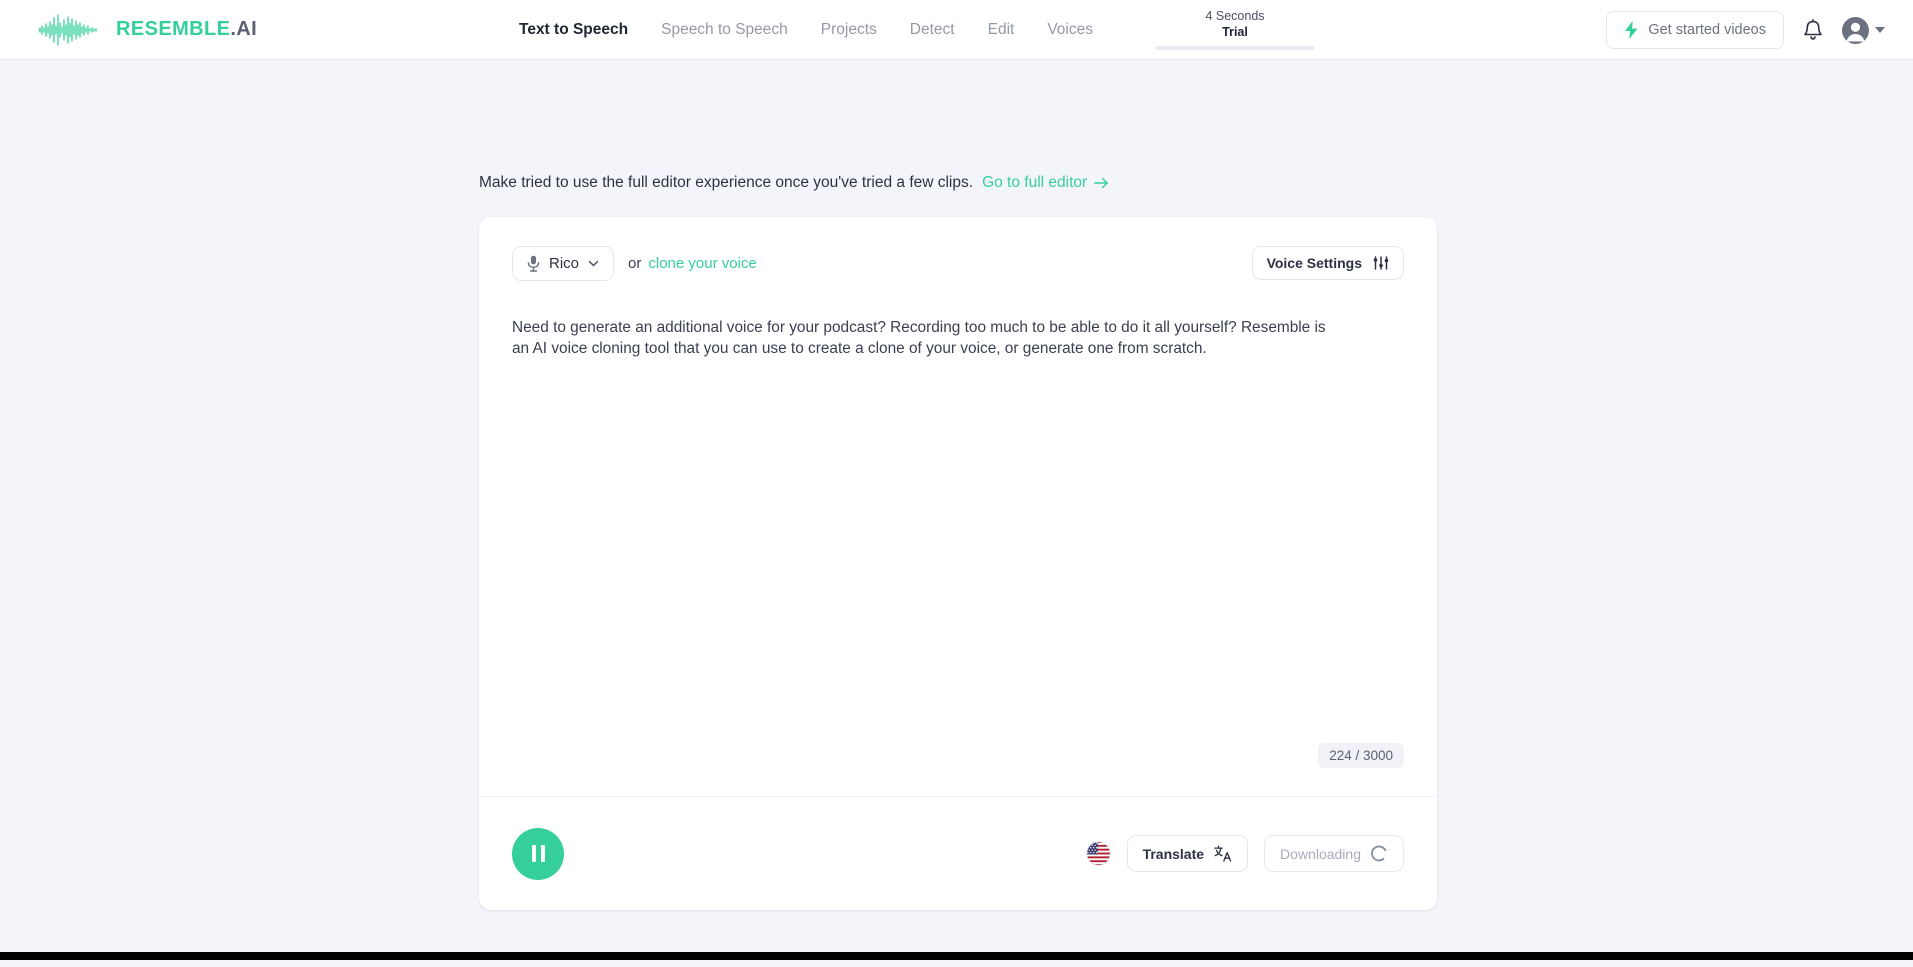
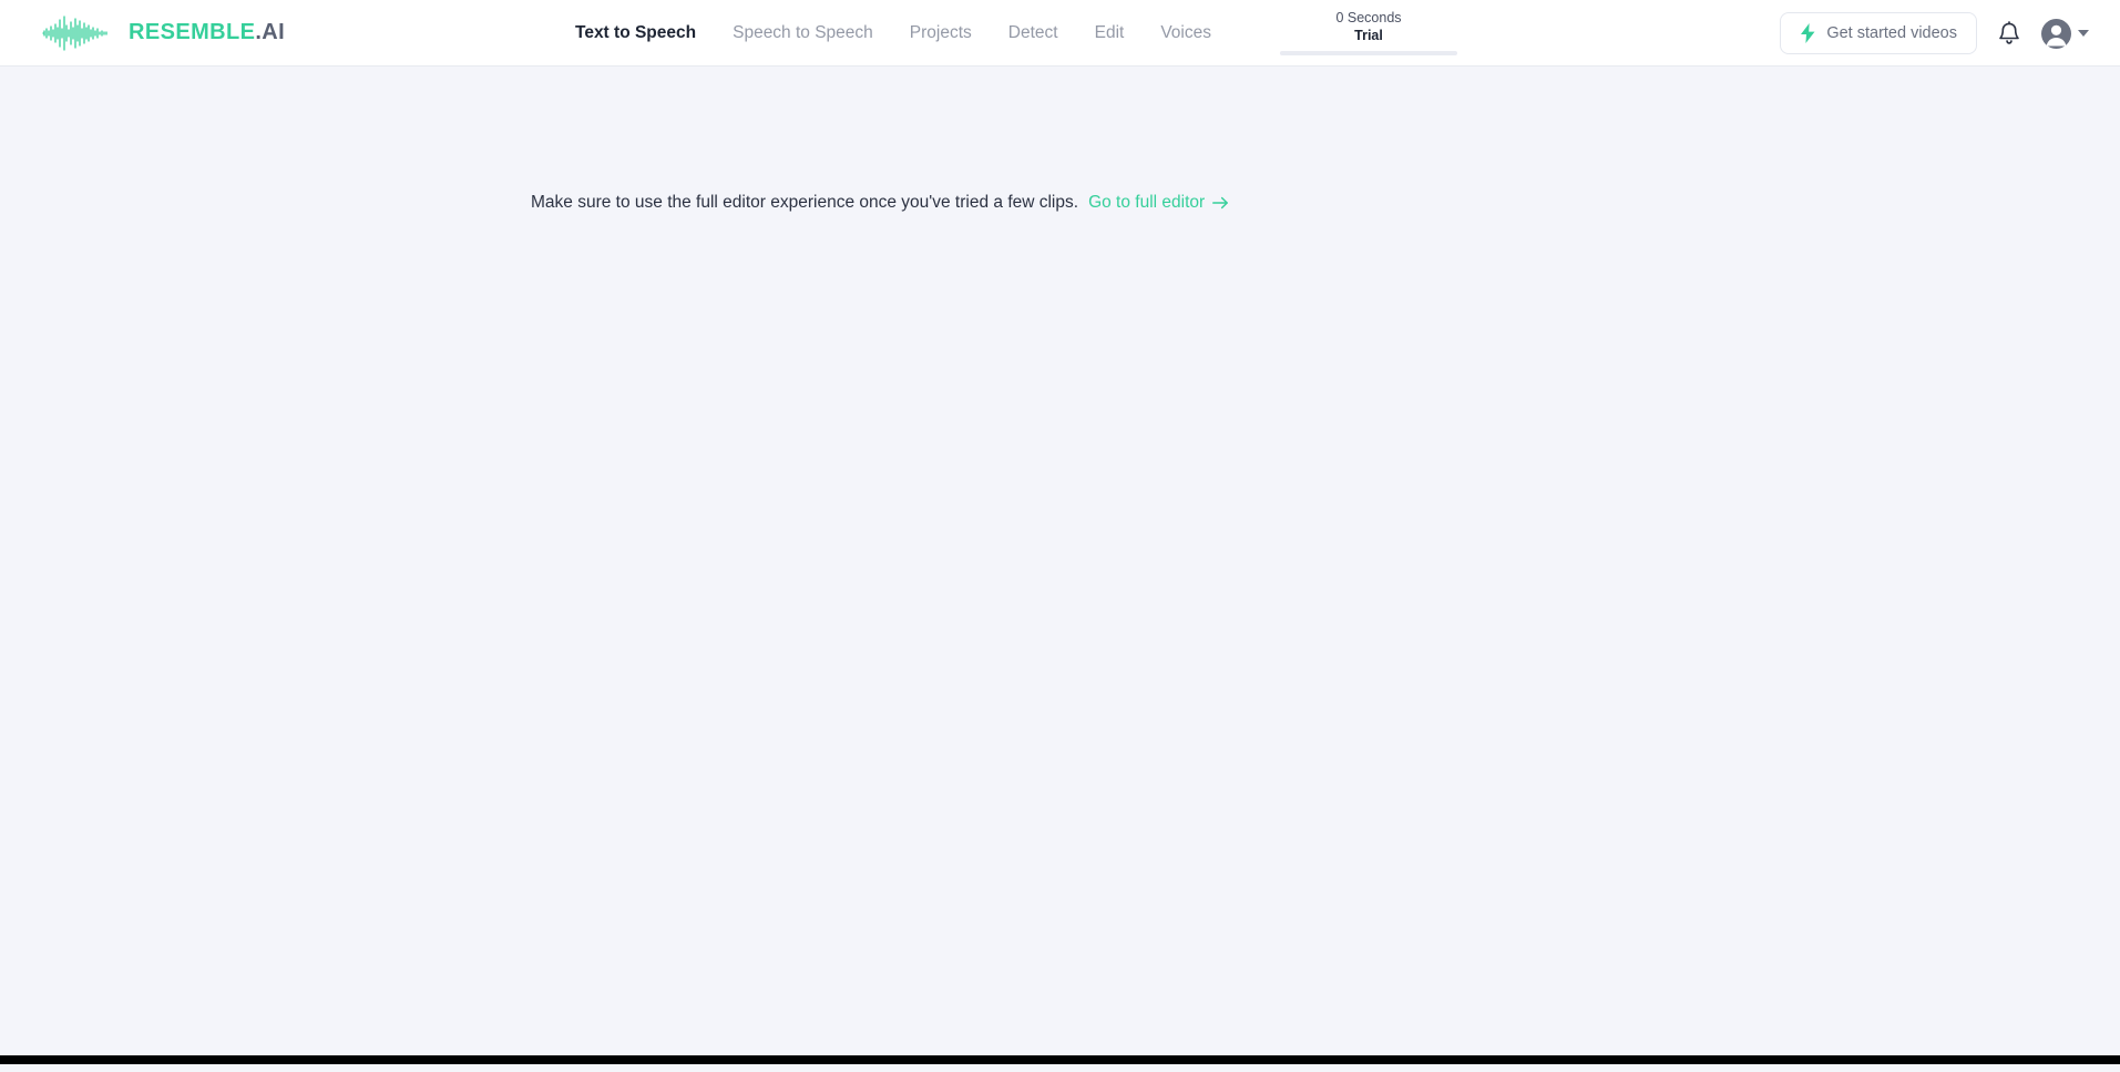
  RESEMBLE.AI
  Text to Speech
  Speech to Speech
  Projects
  Detect
  Edit
  Voices
- 4 Seconds
+ 0 Seconds
  Trial
  Get started videos
- Make tried to use the full editor experience once you've tried a few clips.
+ Make sure to use the full editor experience once you've tried a few clips.
  Go to full editor
- Rico
- or
- clone your voice
- Voice Settings
- Need to generate an additional voice for your podcast? Recording too much to be able to do it all yourself? Resemble is an AI voice cloning tool that you can use to create a clone of your voice, or generate one from scratch.
- 224 / 3000
- Translate
- Downloading
